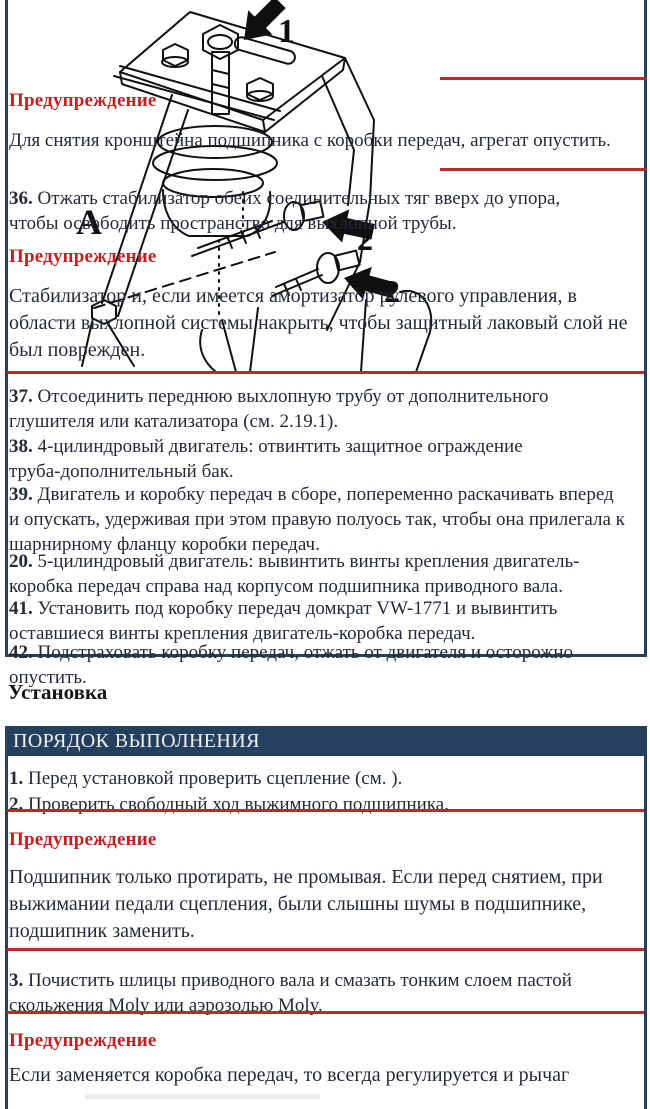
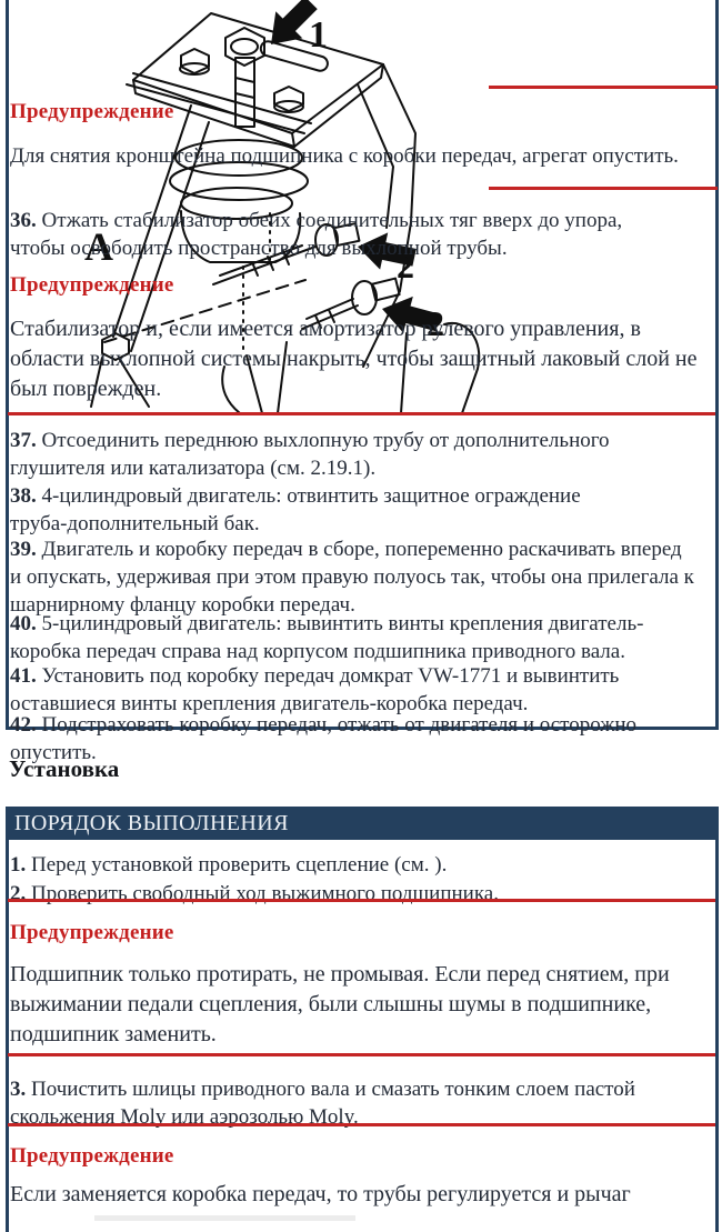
  1
  2
  2
  А
  Предупреждение
  Для снятия кронштейна подшипника с коробки передач, агрегат опустить.
  36. Отжать стабилизатор обеих соединительных тяг вверх до упора, чтобы освободить пространство для выхлопной трубы.
  Предупреждение
  Стабилизатор и, если имеется амортизатор рулевого управления, в области выхлопной системы накрыть, чтобы защитный лаковый слой не был поврежден.
  37. Отсоединить переднюю выхлопную трубу от дополнительного глушителя или катализатора (см. 2.19.1).
  38. 4-цилиндровый двигатель: отвинтить защитное ограждение труба-дополнительный бак.
  39. Двигатель и коробку передач в сборе, попеременно раскачивать вперед и опускать, удерживая при этом правую полуось так, чтобы она прилегала к шарнирному фланцу коробки передач.
- 20. 5-цилиндровый двигатель: вывинтить винты крепления двигатель-коробка передач справа над корпусом подшипника приводного вала.
+ 40. 5-цилиндровый двигатель: вывинтить винты крепления двигатель-коробка передач справа над корпусом подшипника приводного вала.
  41. Установить под коробку передач домкрат VW-1771 и вывинтить оставшиеся винты крепления двигатель-коробка передач.
  42. Подстраховать коробку передач, отжать от двигателя и осторожно опустить.
  Установка
  ПОРЯДОК ВЫПОЛНЕНИЯ
  1. Перед установкой проверить сцепление (см. ).
  2. Проверить свободный ход выжимного подшипника.
  Предупреждение
  Подшипник только протирать, не промывая. Если перед снятием, при выжимании педали сцепления, были слышны шумы в подшипнике, подшипник заменить.
  3. Почистить шлицы приводного вала и смазать тонким слоем пастой скольжения Moly или аэрозолью Moly.
  Предупреждение
- Если заменяется коробка передач, то всегда регулируется и рычаг
+ Если заменяется коробка передач, то трубы регулируется и рычаг
